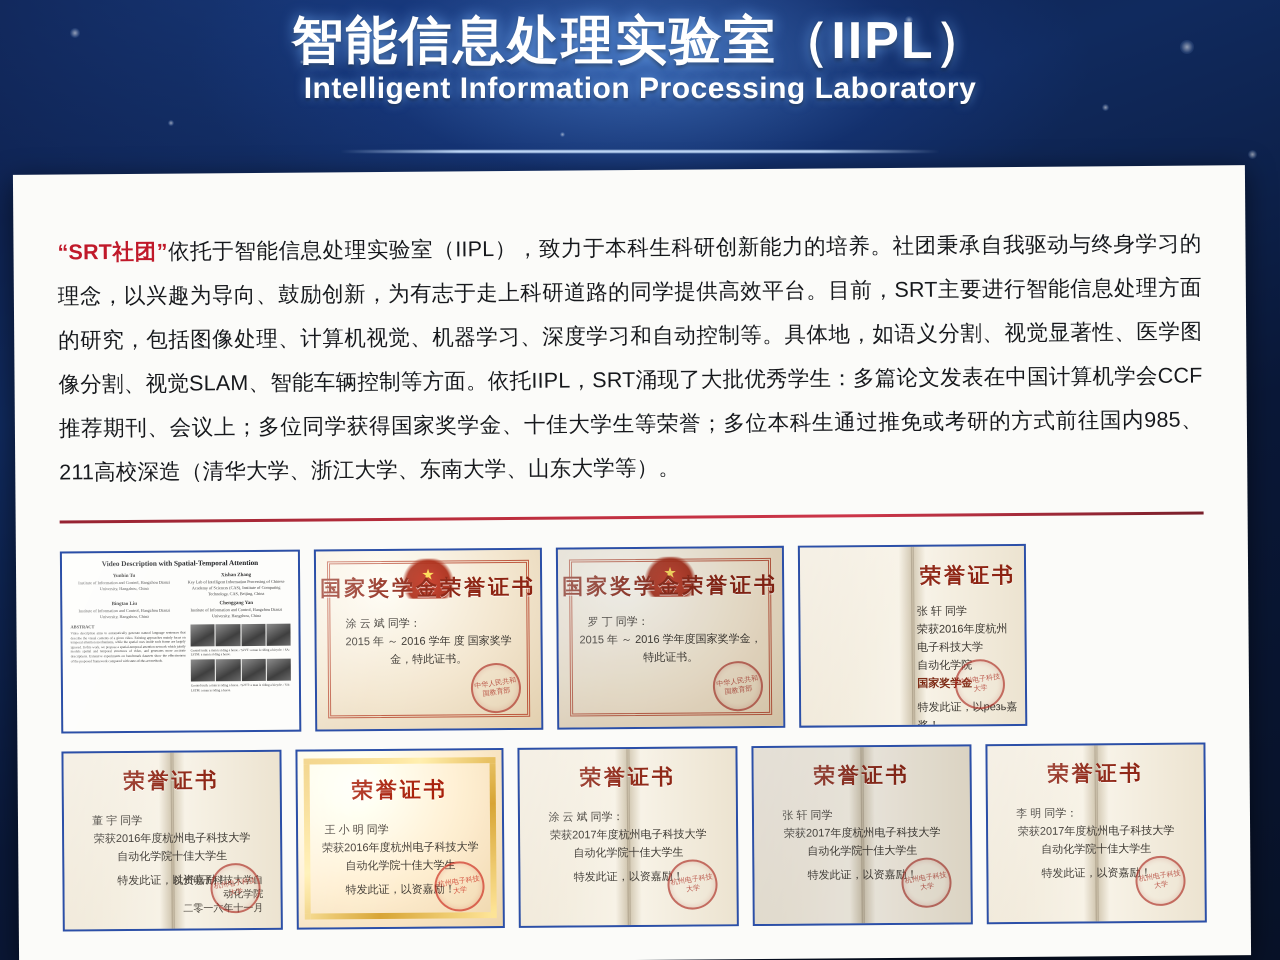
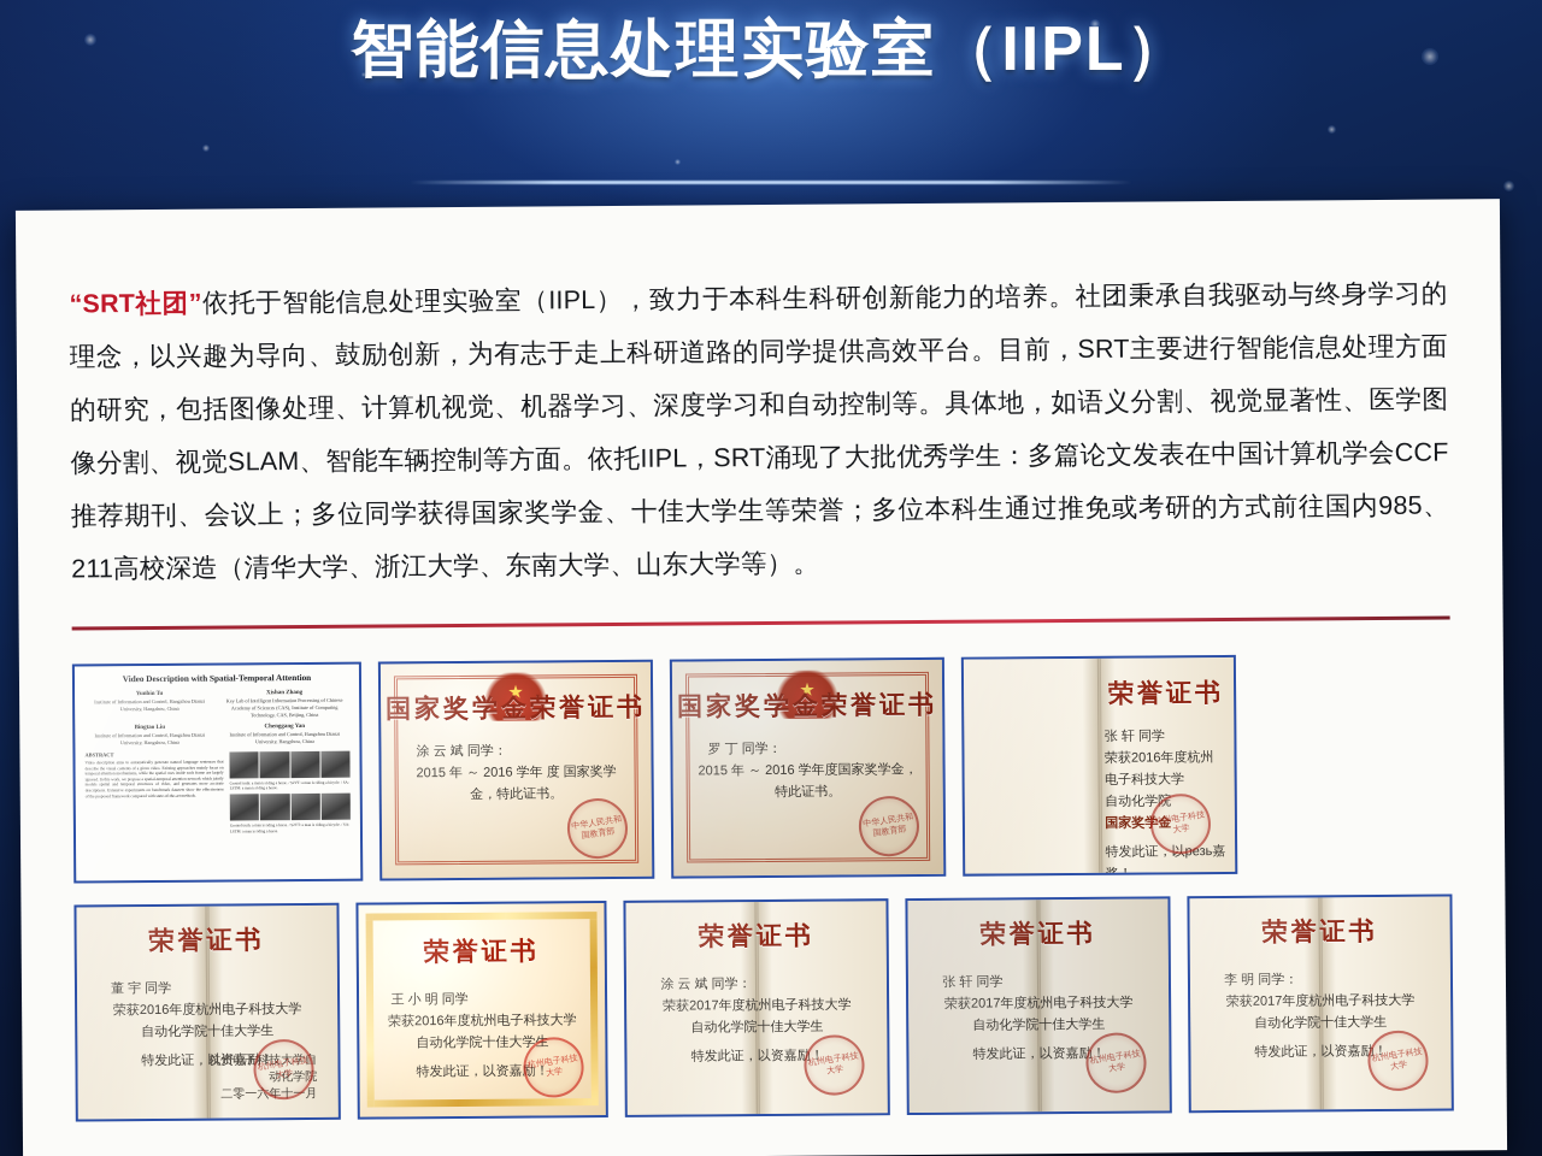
  智能信息处理实验室（IIPL）
- Intelligent Information Processing Laboratory
  “SRT社团”依托于智能信息处理实验室（IIPL），致力于本科生科研创新能力的培养。社团秉承自我驱动与终身学习的理念，以兴趣为导向、鼓励创新，为有志于走上科研道路的同学提供高效平台。目前，SRT主要进行智能信息处理方面的研究，包括图像处理、计算机视觉、机器学习、深度学习和自动控制等。具体地，如语义分割、视觉显著性、医学图像分割、视觉SLAM、智能车辆控制等方面。依托IIPL，SRT涌现了大批优秀学生：多篇论文发表在中国计算机学会CCF推荐期刊、会议上；多位同学获得国家奖学金、十佳大学生等荣誉；多位本科生通过推免或考研的方式前往国内985、211高校深造（清华大学、浙江大学、东南大学、山东大学等）。
